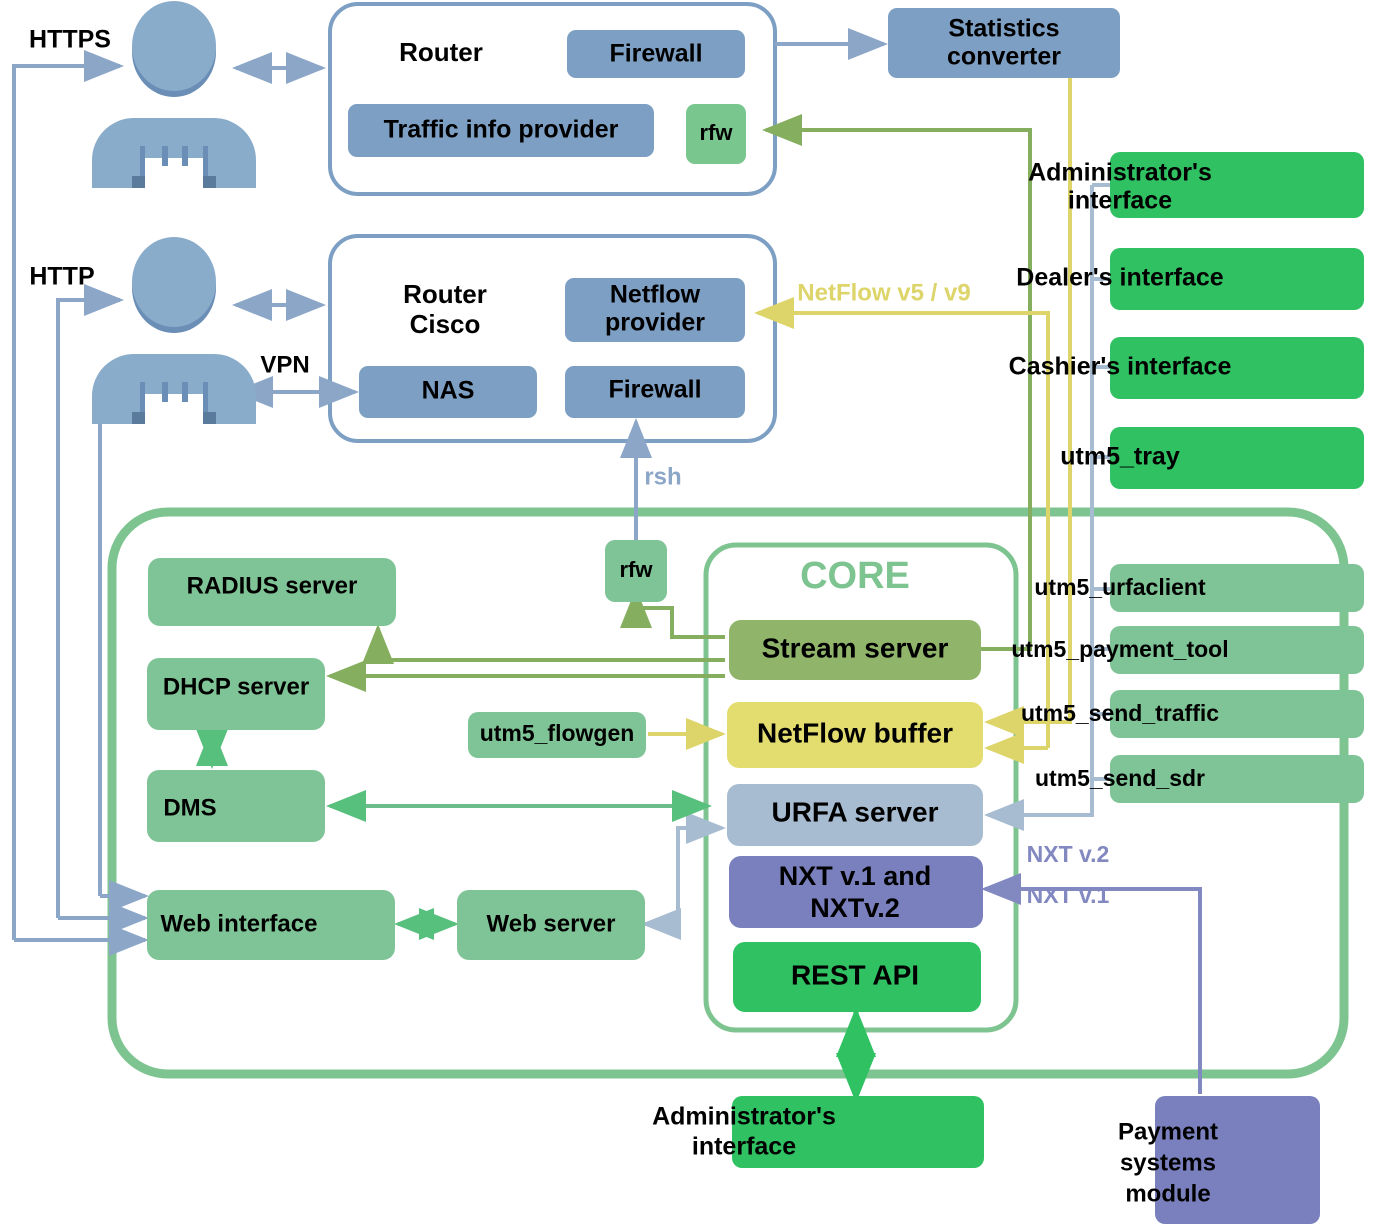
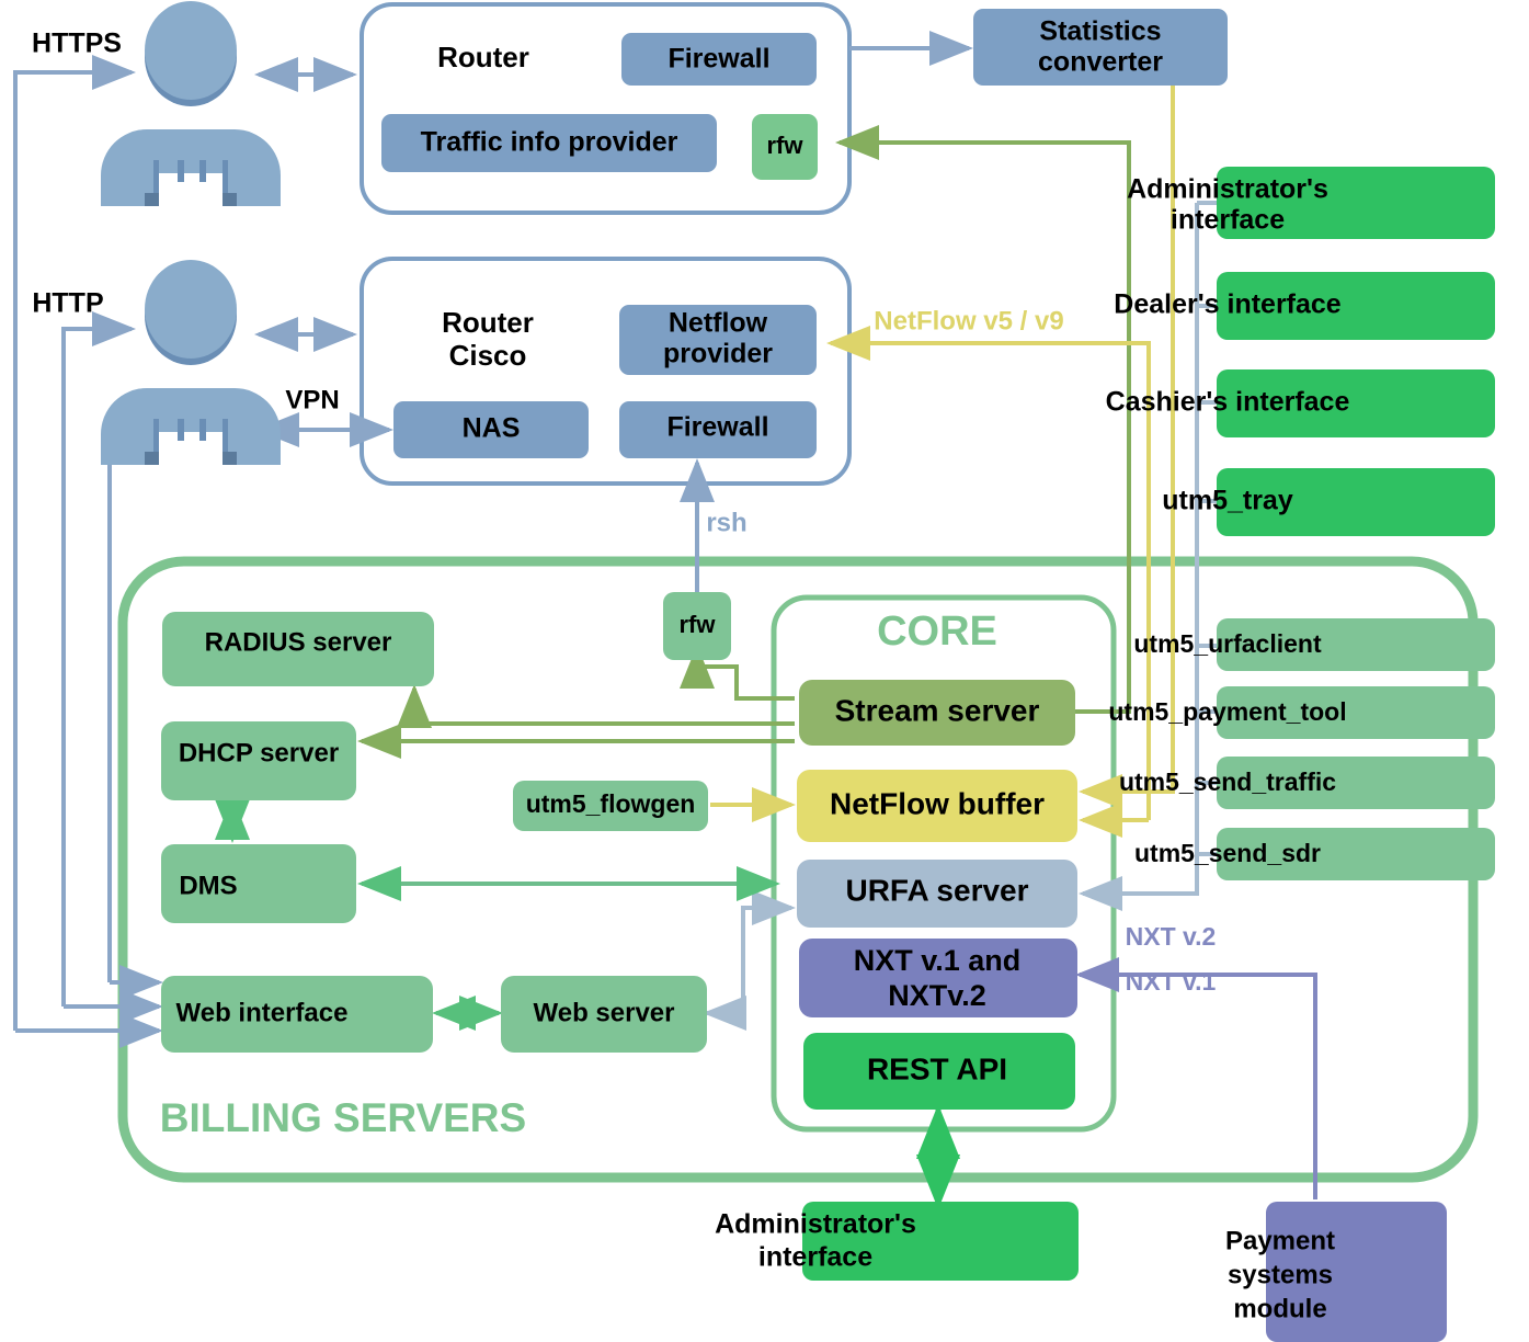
  HTTPS
  HTTP
  VPN
  NetFlow v5 / v9
  rsh
  NXT v.2
  NXT v.1
  Router
  Router
  Cisco
  Firewall
  Traffic info provider
  rfw
  Statistics
  converter
  Netflow
  provider
  NAS
  Firewall
  rfw
  RADIUS server
  DHCP server
  DMS
  Web interface
  Web server
  utm5_flowgen
  CORE
  Stream server
  NetFlow buffer
  URFA server
  NXT v.1 and
  NXTv.2
  REST API
+ BILLING SERVERS
  Administrator's
  interface
  Dealer's interface
  Cashier's interface
  utm5_tray
  utm5_urfaclient
  utm5_payment_tool
  utm5_send_traffic
  utm5_send_sdr
  Administrator's
  interface
  Payment
  systems
  module
